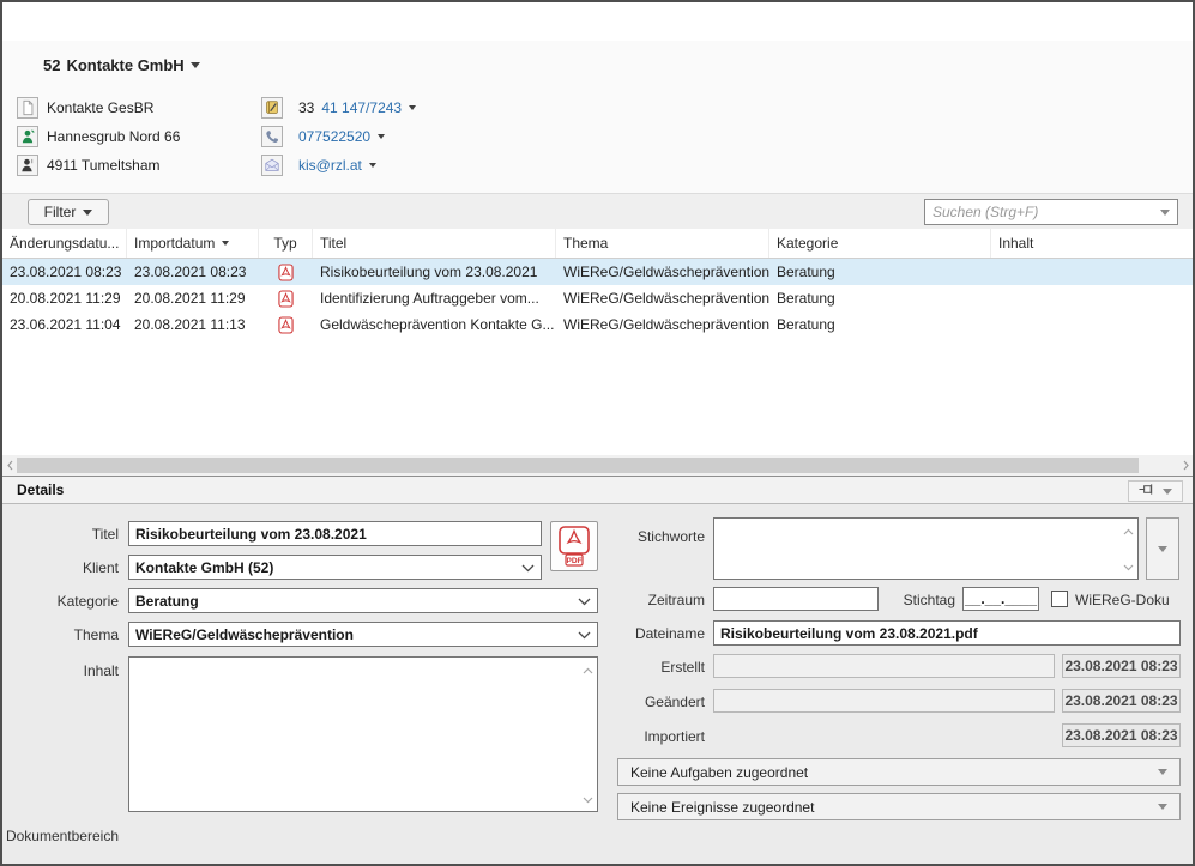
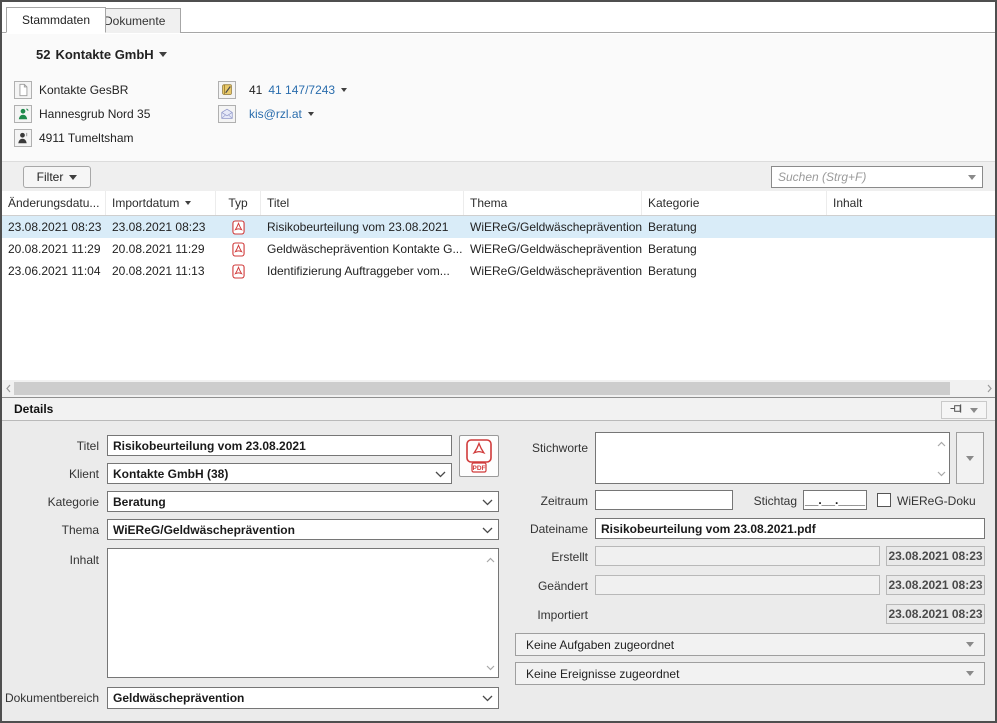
+ Dokumente
+ Stammdaten
  52
  Kontakte GmbH
  Kontakte GesBR
- Hannesgrub Nord 66
+ Hannesgrub Nord 35
  4911 Tumeltsham
- 33
+ 41
  41 147/7243
- 077522520
  kis@rzl.at
  Filter
  Suchen (Strg+F)
  Änderungsdatu...
  Importdatum
  Typ
  Titel
  Thema
  Kategorie
  Inhalt
  23.08.2021 08:23
  23.08.2021 08:23
  Risikobeurteilung vom 23.08.2021
  WiEReG/Geldwäscheprävention
  Beratung
  20.08.2021 11:29
  20.08.2021 11:29
- Identifizierung Auftraggeber vom...
+ Geldwäscheprävention Kontakte G...
  WiEReG/Geldwäscheprävention
  Beratung
  23.06.2021 11:04
  20.08.2021 11:13
- Geldwäscheprävention Kontakte G...
+ Identifizierung Auftraggeber vom...
  WiEReG/Geldwäscheprävention
  Beratung
  Details
  Titel
  Risikobeurteilung vom 23.08.2021
  Klient
- Kontakte GmbH (52)
+ Kontakte GmbH (38)
  Kategorie
  Beratung
  Thema
  WiEReG/Geldwäscheprävention
  Inhalt
  Dokumentbereich
+ Geldwäscheprävention
  Stichworte
  Zeitraum
  Stichtag
  __.__.____
  WiEReG-Doku
  Dateiname
  Risikobeurteilung vom 23.08.2021.pdf
  Erstellt
  23.08.2021 08:23
  Geändert
  23.08.2021 08:23
  Importiert
  23.08.2021 08:23
  Keine Aufgaben zugeordnet
  Keine Ereignisse zugeordnet
